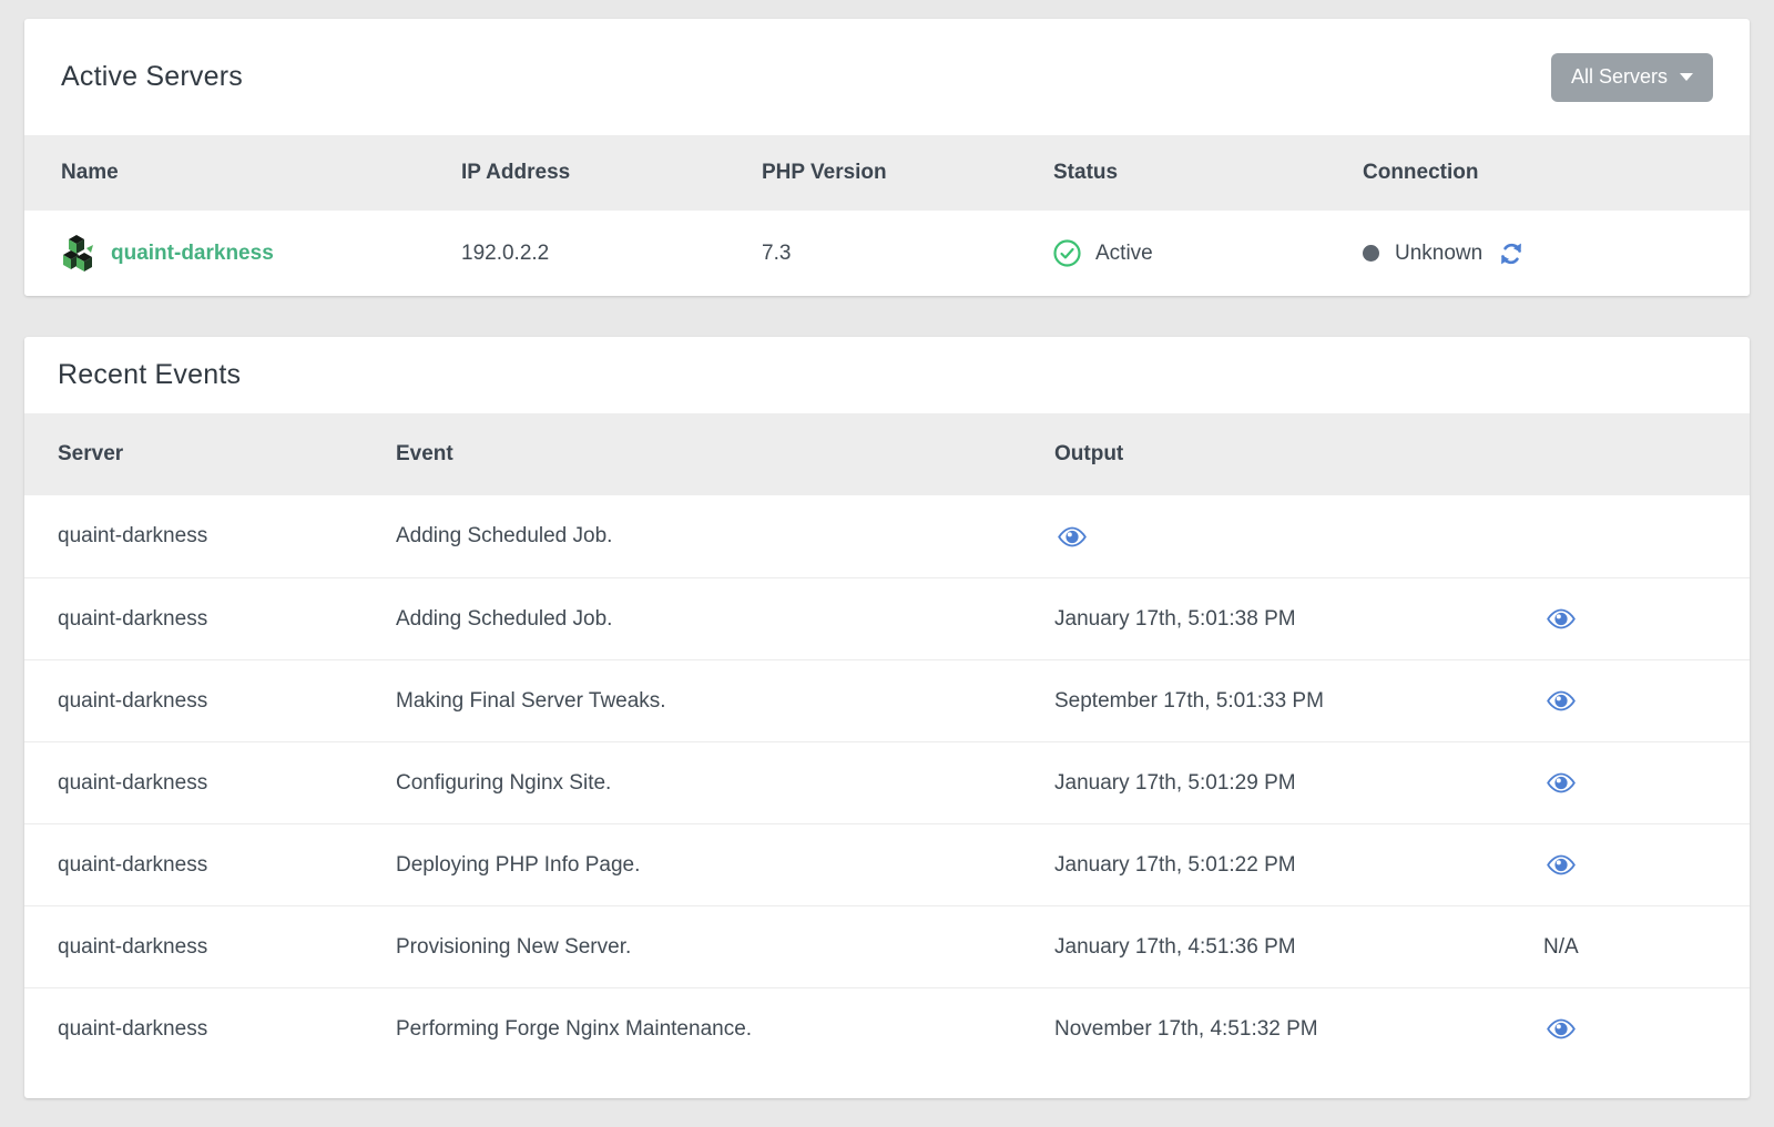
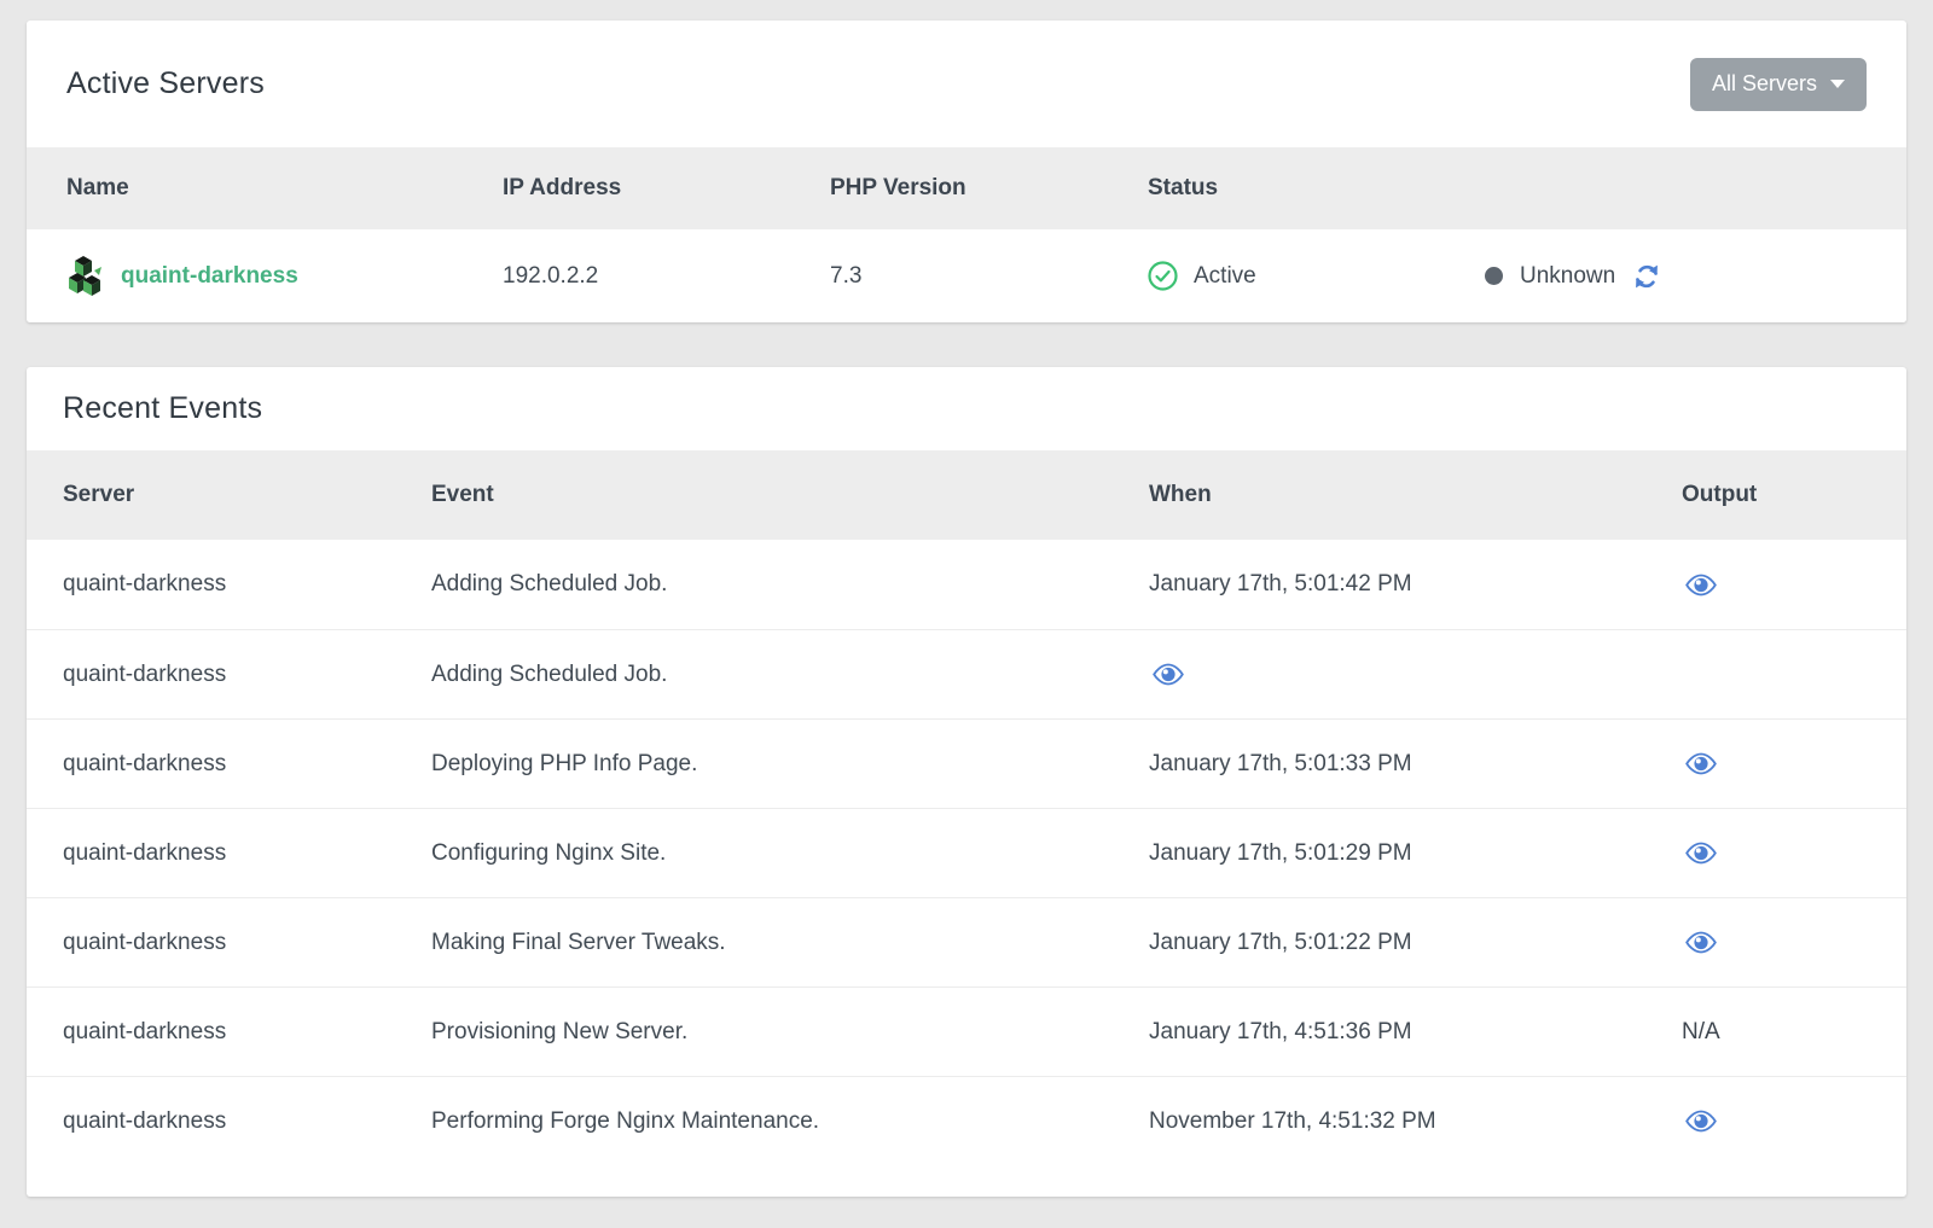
  Active Servers
  All Servers
  Name
  IP Address
  PHP Version
  Status
- Connection
  quaint-darkness
  192.0.2.2
  7.3
  Active
  Unknown
  Recent Events
  Server
  Event
+ When
  Output
  quaint-darkness
  Adding Scheduled Job.
+ January 17th, 5:01:42 PM
  quaint-darkness
  Adding Scheduled Job.
- January 17th, 5:01:38 PM
  quaint-darkness
- Making Final Server Tweaks.
+ Deploying PHP Info Page.
- September 17th, 5:01:33 PM
+ January 17th, 5:01:33 PM
  quaint-darkness
  Configuring Nginx Site.
  January 17th, 5:01:29 PM
  quaint-darkness
- Deploying PHP Info Page.
+ Making Final Server Tweaks.
  January 17th, 5:01:22 PM
  quaint-darkness
  Provisioning New Server.
  January 17th, 4:51:36 PM
  N/A
  quaint-darkness
  Performing Forge Nginx Maintenance.
  November 17th, 4:51:32 PM
